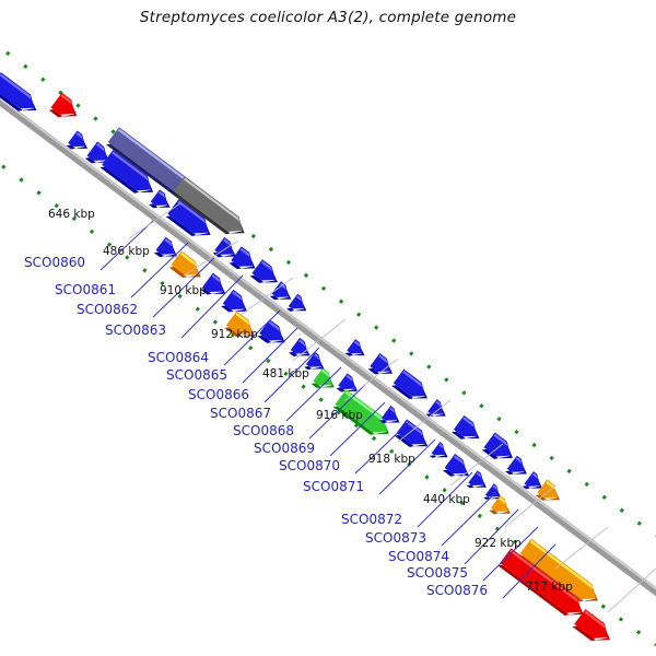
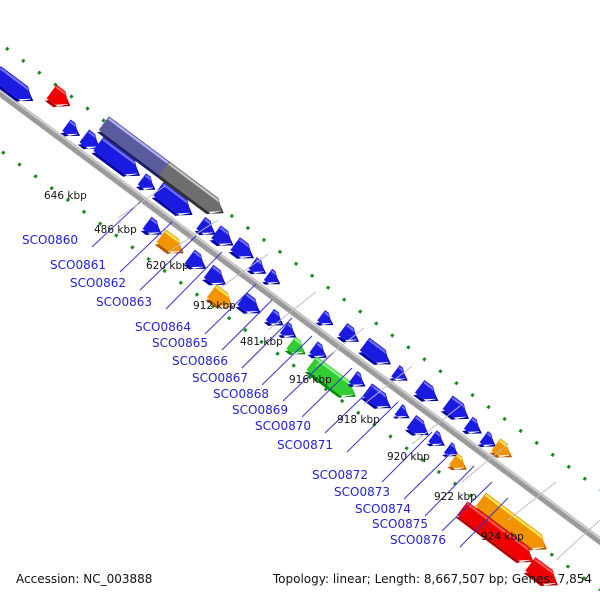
- Streptomyces coelicolor A3(2), complete genome
  SCO0860
  SCO0861
  SCO0862
  SCO0863
  SCO0864
  SCO0865
  SCO0866
  SCO0867
  SCO0868
  SCO0869
  SCO0870
  SCO0871
  SCO0872
  SCO0873
  SCO0874
  SCO0875
  SCO0876
  646 kbp
  486 kbp
- 910 kbp
+ 620 kbp
  912 kbp
  481 kbp
  916 kbp
  918 kbp
- 440 kbp
+ 920 kbp
  922 kbp
- 717 kbp
+ 924 kbp
+ Accession: NC_003888
+ Topology: linear; Length: 8,667,507 bp; Genes: 7,854
